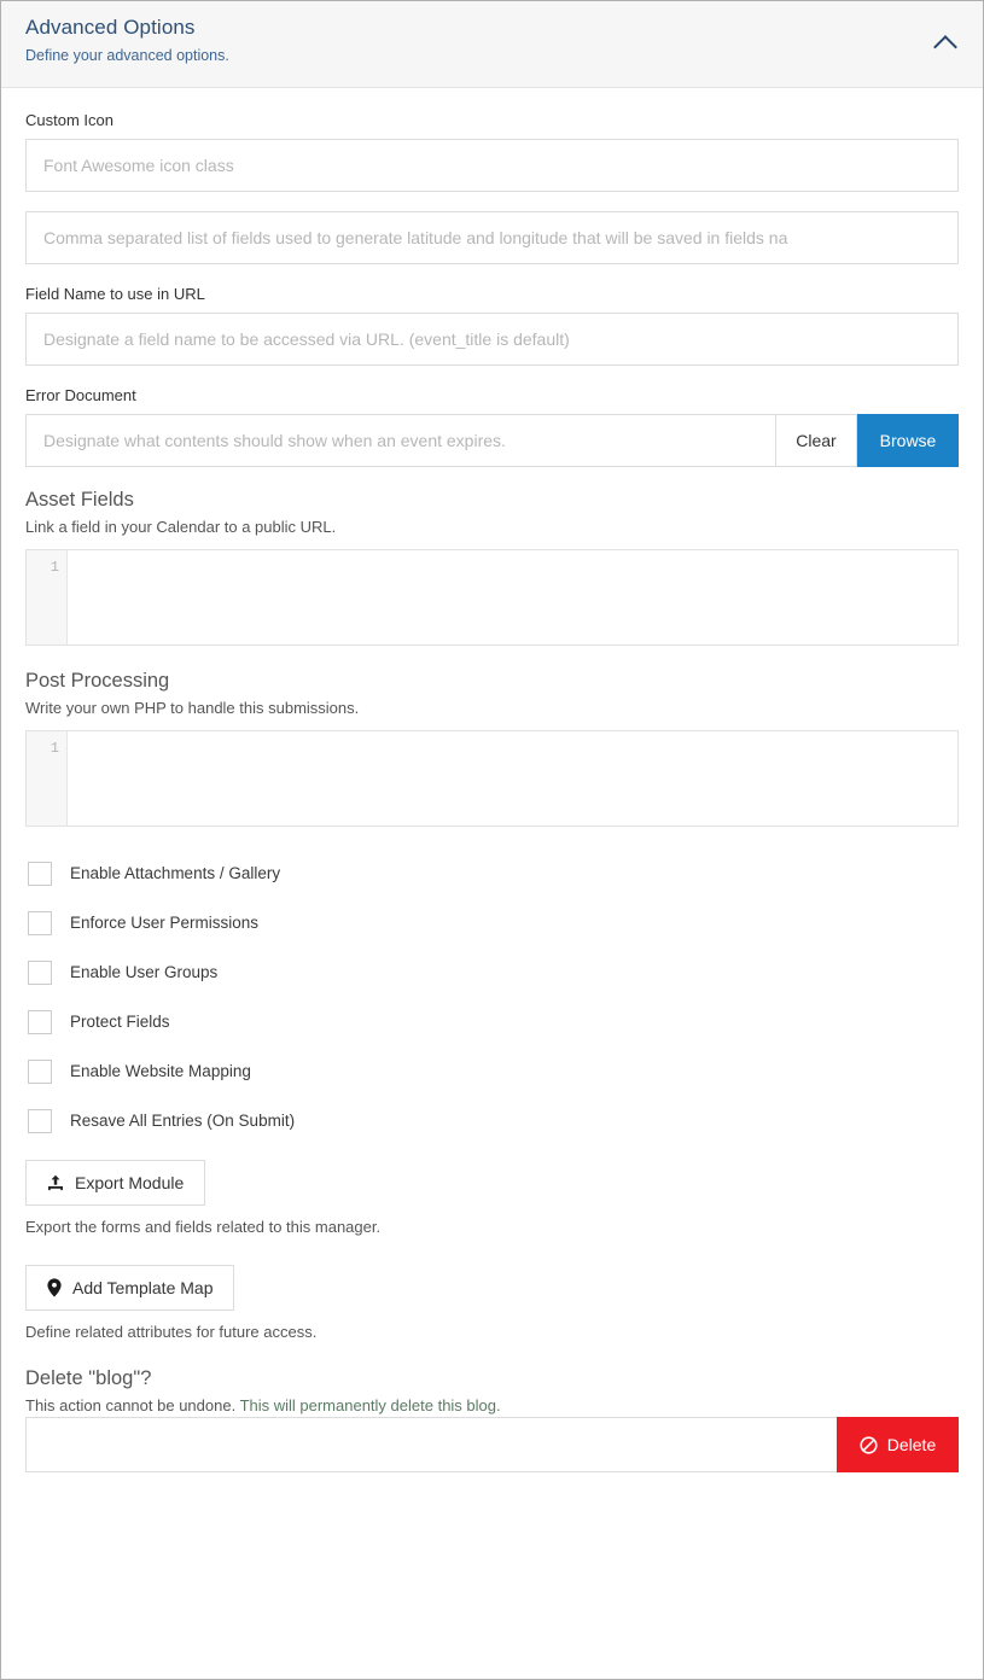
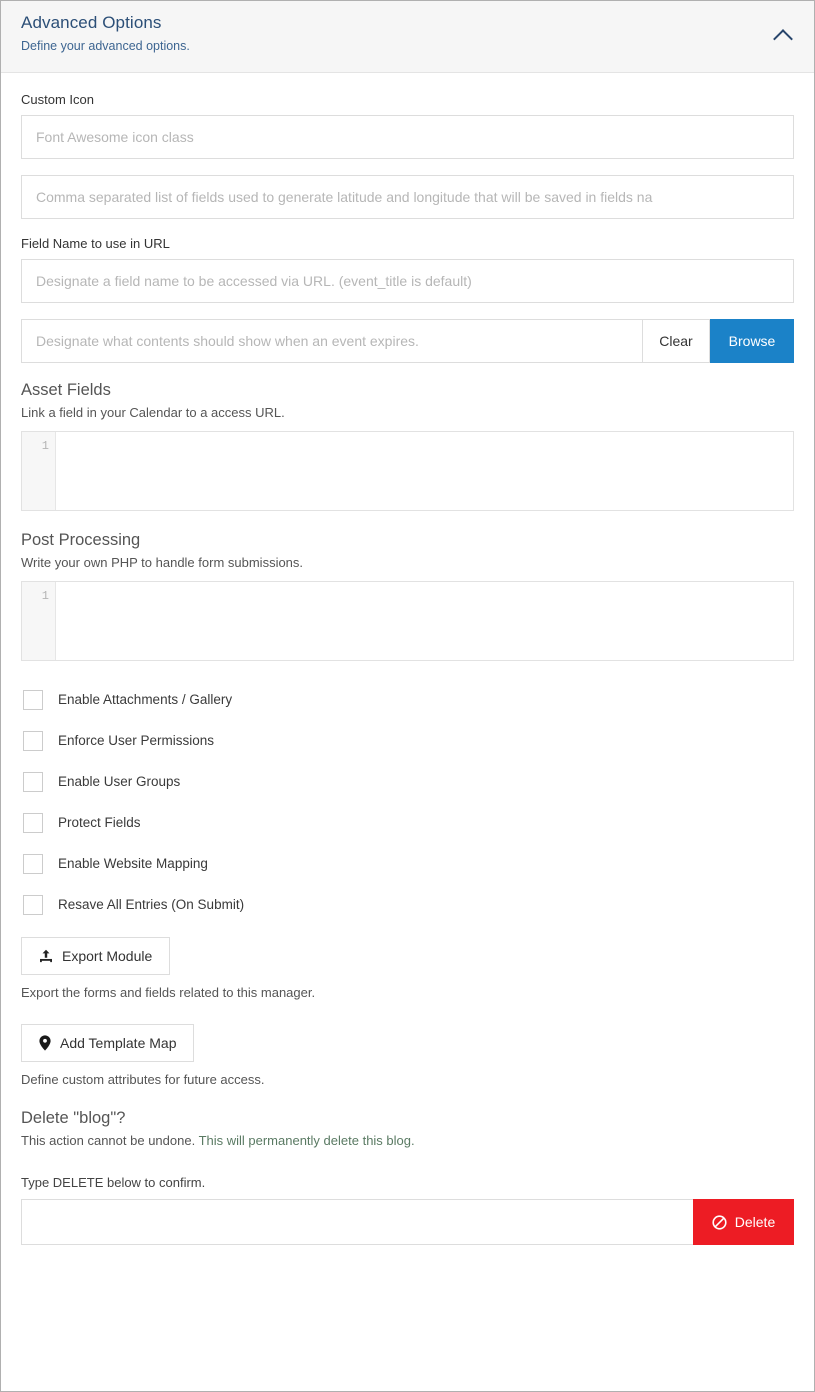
  Advanced Options
  Define your advanced options.
  Custom Icon
  Font Awesome icon class
  Comma separated list of fields used to generate latitude and longitude that will be saved in fields na
  Field Name to use in URL
  Designate a field name to be accessed via URL. (event_title is default)
- Error Document
  Designate what contents should show when an event expires.
  Clear
  Browse
  Asset Fields
- Link a field in your Calendar to a public URL.
+ Link a field in your Calendar to a access URL.
  1
  Post Processing
- Write your own PHP to handle this submissions.
+ Write your own PHP to handle form submissions.
  1
  Enable Attachments / Gallery
  Enforce User Permissions
  Enable User Groups
  Protect Fields
  Enable Website Mapping
  Resave All Entries (On Submit)
  Export Module
  Export the forms and fields related to this manager.
  Add Template Map
- Define related attributes for future access.
+ Define custom attributes for future access.
  Delete "blog"?
  This action cannot be undone. This will permanently delete this blog.
+ Type DELETE below to confirm.
  Delete
